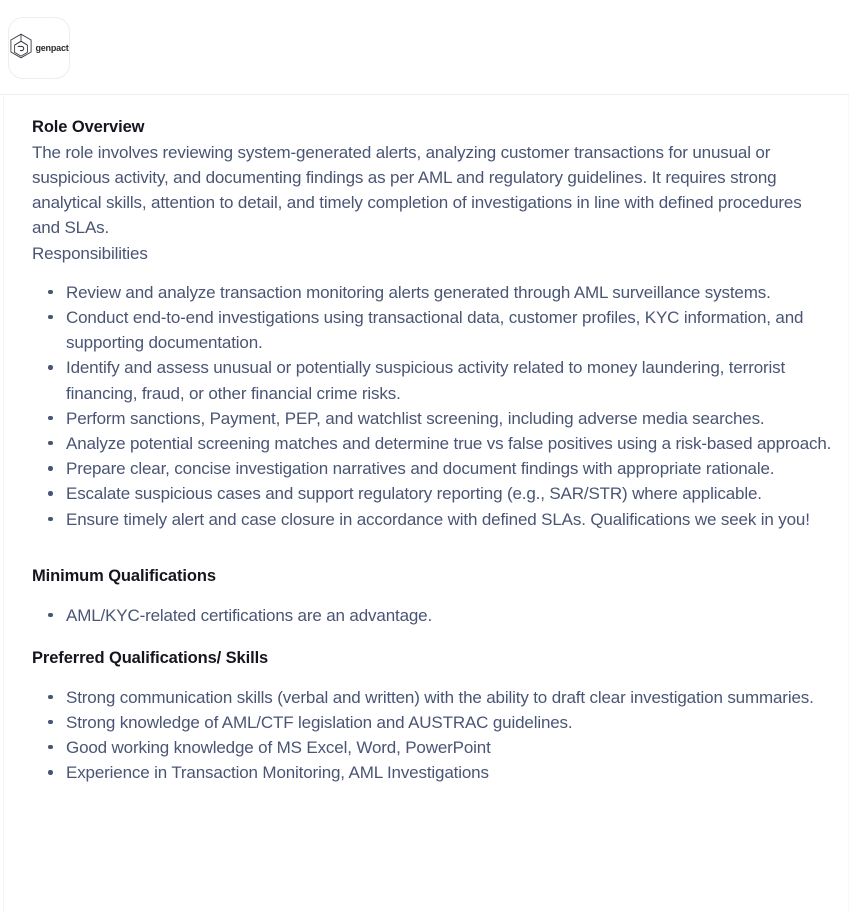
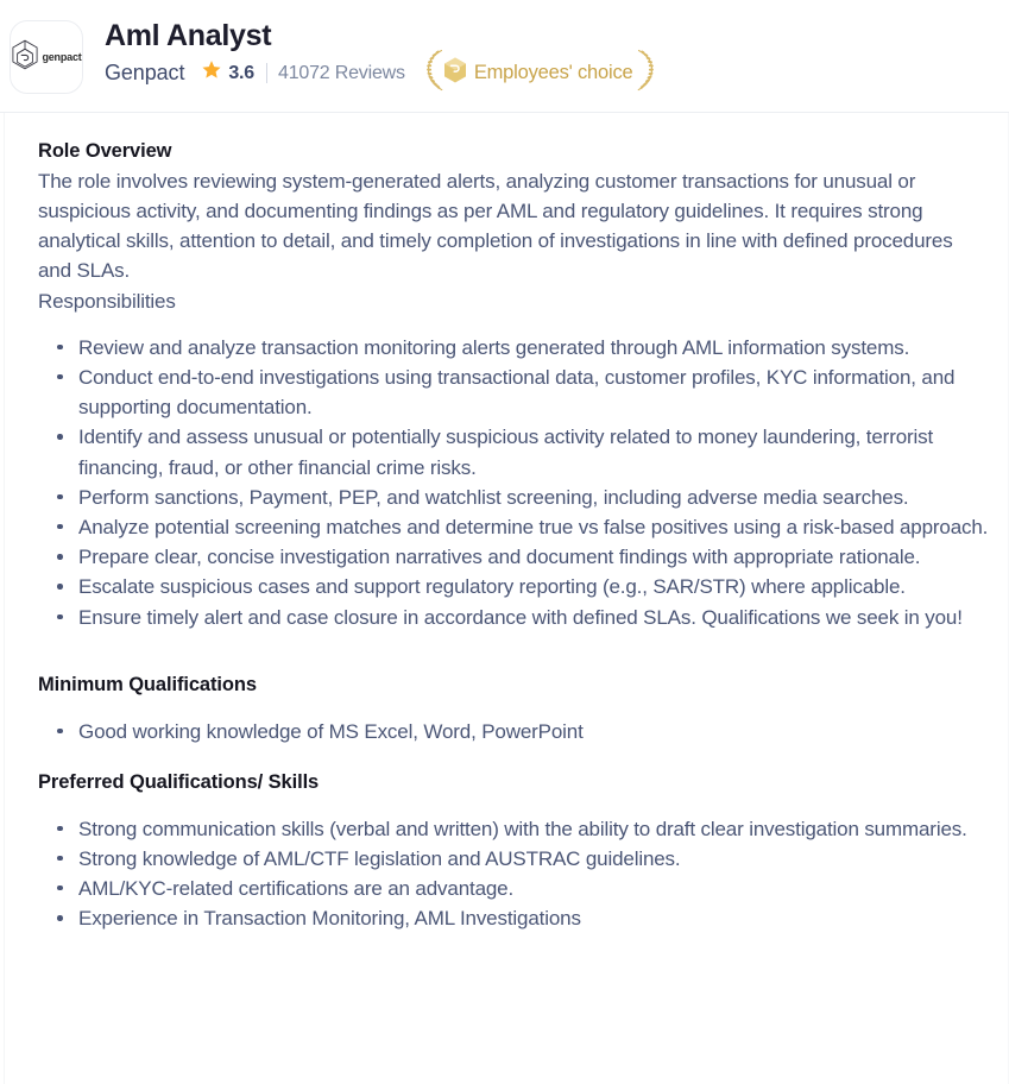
  genpact
+ Aml Analyst
+ Genpact
+ 3.6
+ 41072 Reviews
+ Employees' choice
  Role Overview
  The role involves reviewing system-generated alerts, analyzing customer transactions for unusual or suspicious activity, and documenting findings as per AML and regulatory guidelines. It requires strong analytical skills, attention to detail, and timely completion of investigations in line with defined procedures and SLAs.
  Responsibilities
- Review and analyze transaction monitoring alerts generated through AML surveillance systems.
+ Review and analyze transaction monitoring alerts generated through AML information systems.
  Conduct end-to-end investigations using transactional data, customer profiles, KYC information, and supporting documentation.
  Identify and assess unusual or potentially suspicious activity related to money laundering, terrorist financing, fraud, or other financial crime risks.
  Perform sanctions, Payment, PEP, and watchlist screening, including adverse media searches.
  Analyze potential screening matches and determine true vs false positives using a risk-based approach.
  Prepare clear, concise investigation narratives and document findings with appropriate rationale.
  Escalate suspicious cases and support regulatory reporting (e.g., SAR/STR) where applicable.
  Ensure timely alert and case closure in accordance with defined SLAs. Qualifications we seek in you!
  Minimum Qualifications
- AML/KYC-related certifications are an advantage.
+ Good working knowledge of MS Excel, Word, PowerPoint
  Preferred Qualifications/ Skills
  Strong communication skills (verbal and written) with the ability to draft clear investigation summaries.
  Strong knowledge of AML/CTF legislation and AUSTRAC guidelines.
- Good working knowledge of MS Excel, Word, PowerPoint
+ AML/KYC-related certifications are an advantage.
  Experience in Transaction Monitoring, AML Investigations
